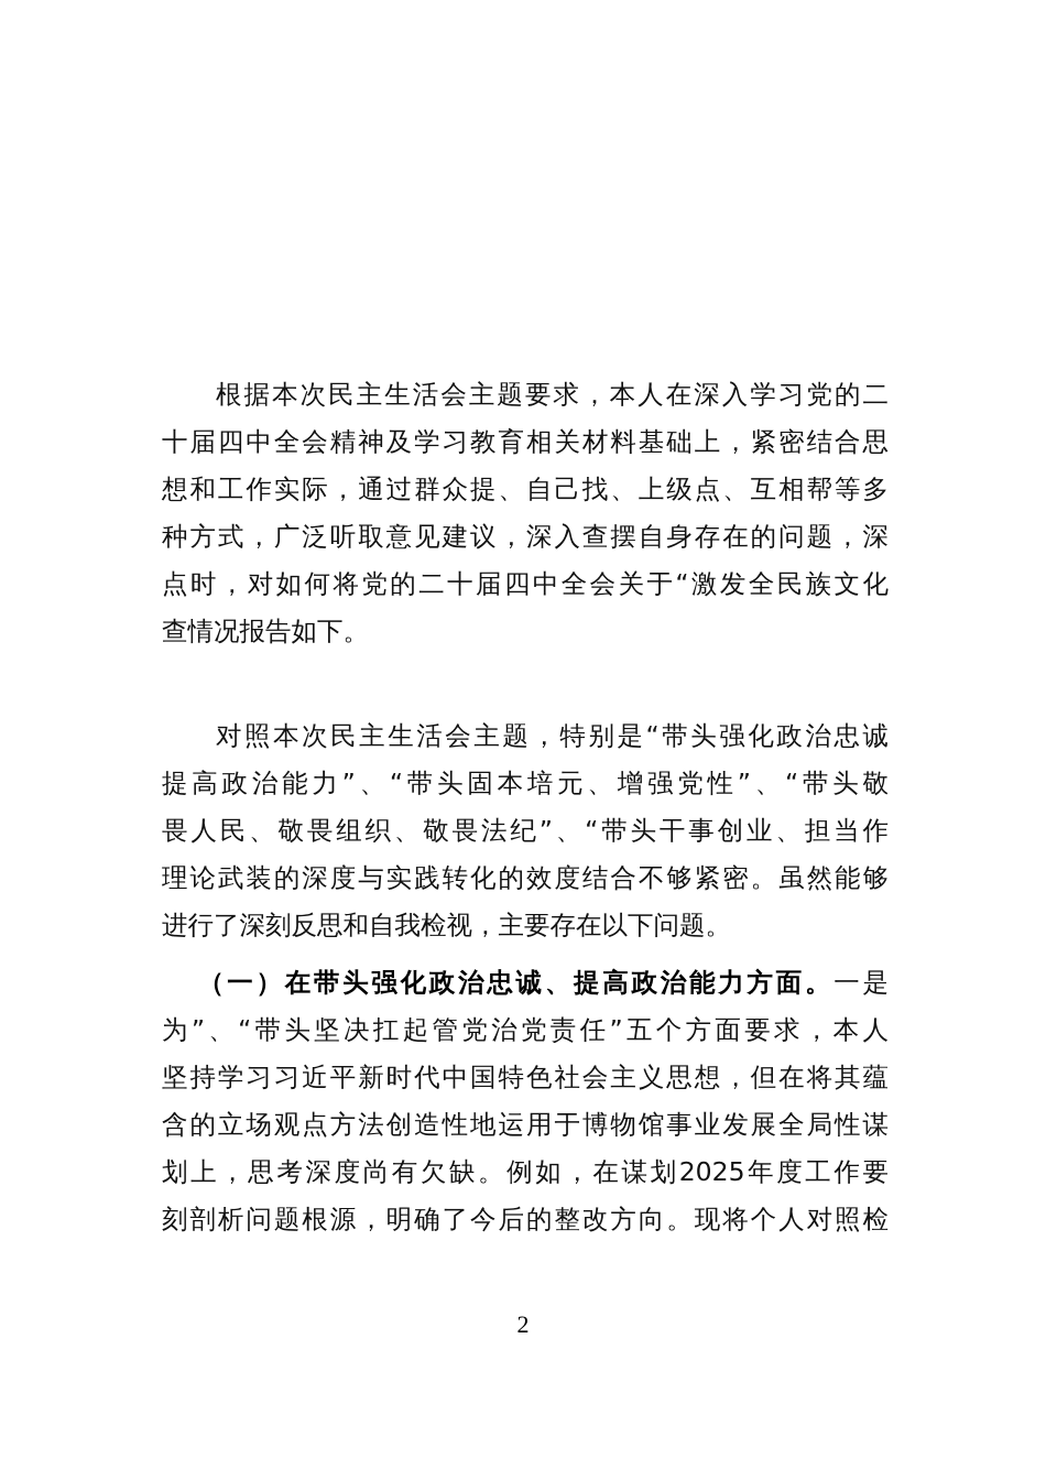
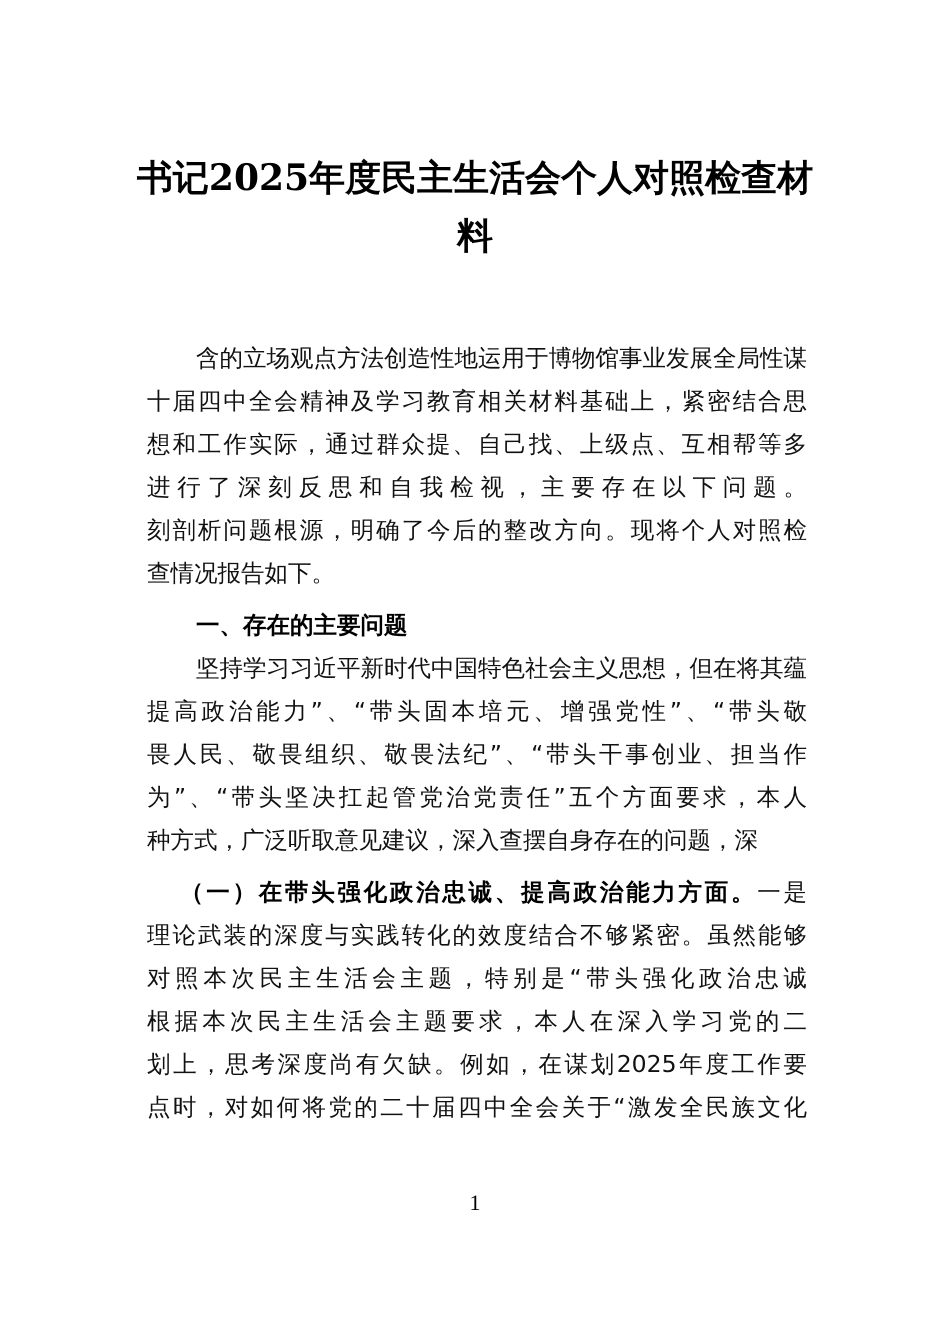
+ 书记2025年度民主生活会个人对照检查材
+ 料
- 根据本次民主生活会主题要求，本人在深入学习党的二
+ 含的立场观点方法创造性地运用于博物馆事业发展全局性谋
  十届四中全会精神及学习教育相关材料基础上，紧密结合思
  想和工作实际，通过群众提、自己找、上级点、互相帮等多
- 种方式，广泛听取意见建议，深入查摆自身存在的问题，深
+ 进行了深刻反思和自我检视，主要存在以下问题。
- 点时，对如何将党的二十届四中全会关于“激发全民族文化
+ 刻剖析问题根源，明确了今后的整改方向。现将个人对照检
  查情况报告如下。
+ 一、存在的主要问题
- 对照本次民主生活会主题，特别是“带头强化政治忠诚
+ 坚持学习习近平新时代中国特色社会主义思想，但在将其蕴
  提高政治能力”、“带头固本培元、增强党性”、“带头敬
  畏人民、敬畏组织、敬畏法纪”、“带头干事创业、担当作
- 理论武装的深度与实践转化的效度结合不够紧密。虽然能够
+ 为”、“带头坚决扛起管党治党责任”五个方面要求，本人
- 进行了深刻反思和自我检视，主要存在以下问题。
+ 种方式，广泛听取意见建议，深入查摆自身存在的问题，深
  （一）在带头强化政治忠诚、提高政治能力方面。一是
- 为”、“带头坚决扛起管党治党责任”五个方面要求，本人
+ 理论武装的深度与实践转化的效度结合不够紧密。虽然能够
- 坚持学习习近平新时代中国特色社会主义思想，但在将其蕴
+ 对照本次民主生活会主题，特别是“带头强化政治忠诚
- 含的立场观点方法创造性地运用于博物馆事业发展全局性谋
+ 根据本次民主生活会主题要求，本人在深入学习党的二
  划上，思考深度尚有欠缺。例如，在谋划2025年度工作要
- 刻剖析问题根源，明确了今后的整改方向。现将个人对照检
+ 点时，对如何将党的二十届四中全会关于“激发全民族文化
- 2
+ 1
